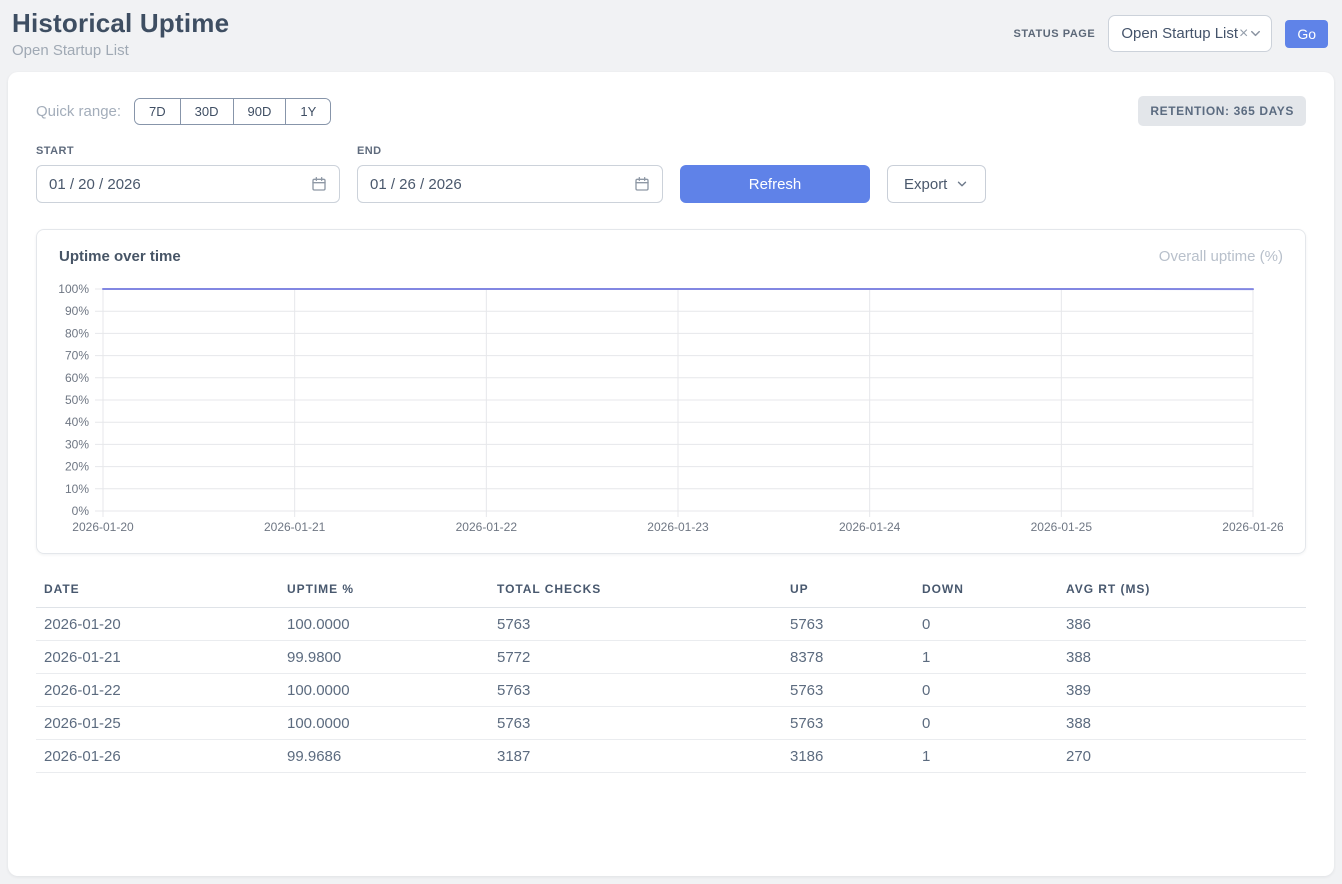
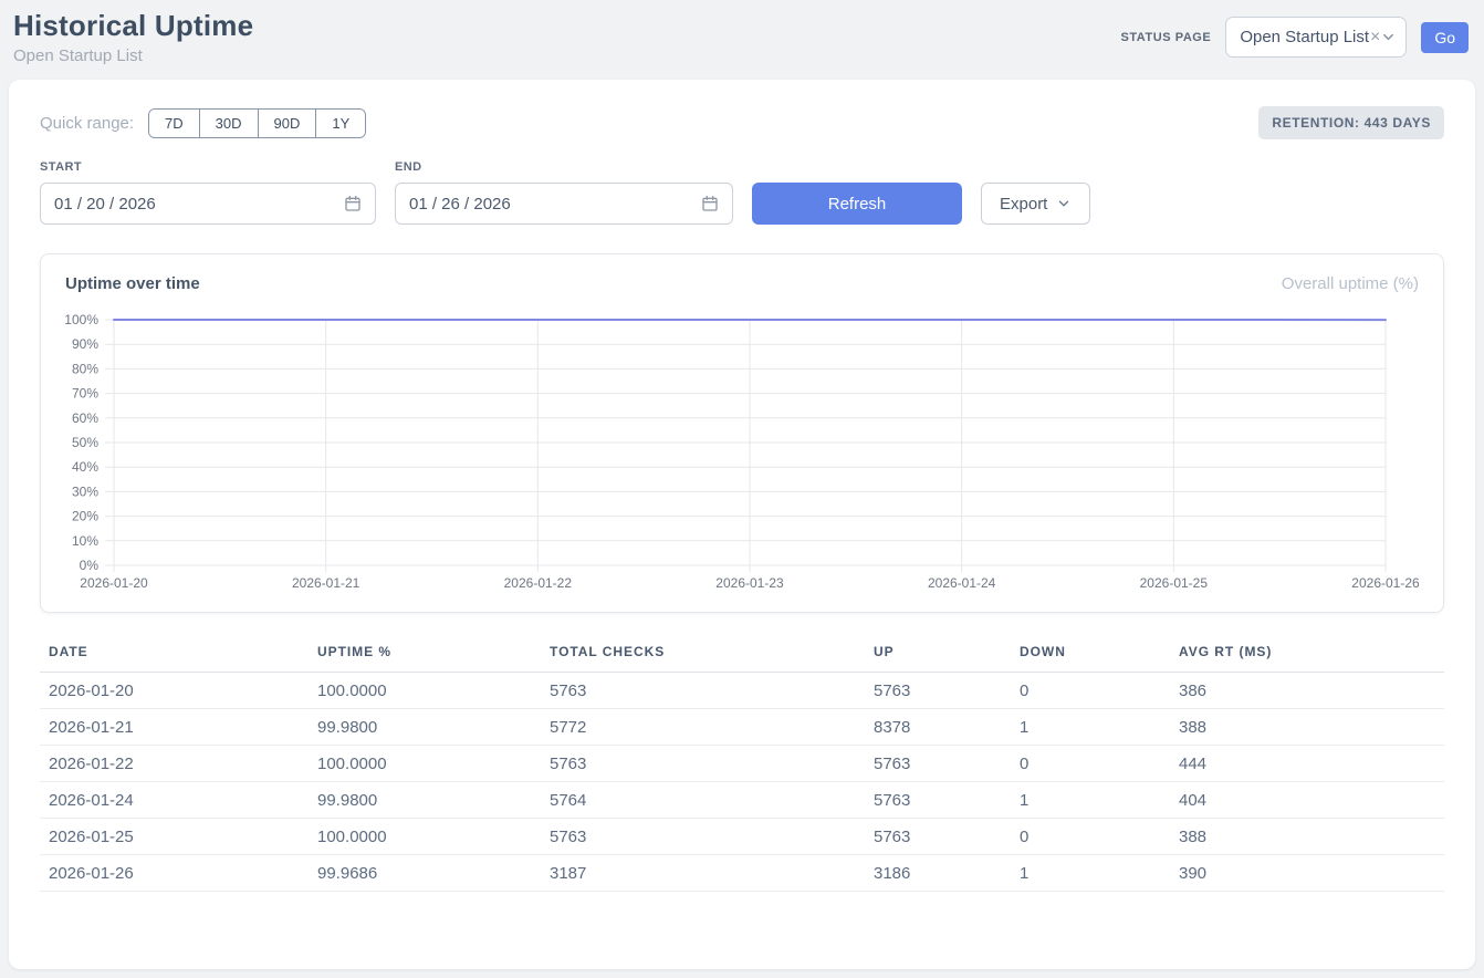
  Historical Uptime
  Open Startup List
  STATUS PAGE
  Open Startup List
  ×
  Go
  Quick range:
  7D
  30D
  90D
  1Y
- RETENTION: 365 DAYS
+ RETENTION: 443 DAYS
  START
  01 / 20 / 2026
  END
  01 / 26 / 2026
  Refresh
  Export
  Uptime over time
  Overall uptime (%)
  0%
  10%
  20%
  30%
  40%
  50%
  60%
  70%
  80%
  90%
  100%
  2026-01-20
  2026-01-21
  2026-01-22
  2026-01-23
  2026-01-24
  2026-01-25
  2026-01-26
  DATE	UPTIME %	TOTAL CHECKS	UP	DOWN	AVG RT (MS)
  2026-01-20	100.0000	5763	5763	0	386
  2026-01-21	99.9800	5772	8378	1	388
- 2026-01-22	100.0000	5763	5763	0	389
+ 2026-01-22	100.0000	5763	5763	0	444
+ 2026-01-24	99.9800	5764	5763	1	404
  2026-01-25	100.0000	5763	5763	0	388
- 2026-01-26	99.9686	3187	3186	1	270
+ 2026-01-26	99.9686	3187	3186	1	390
